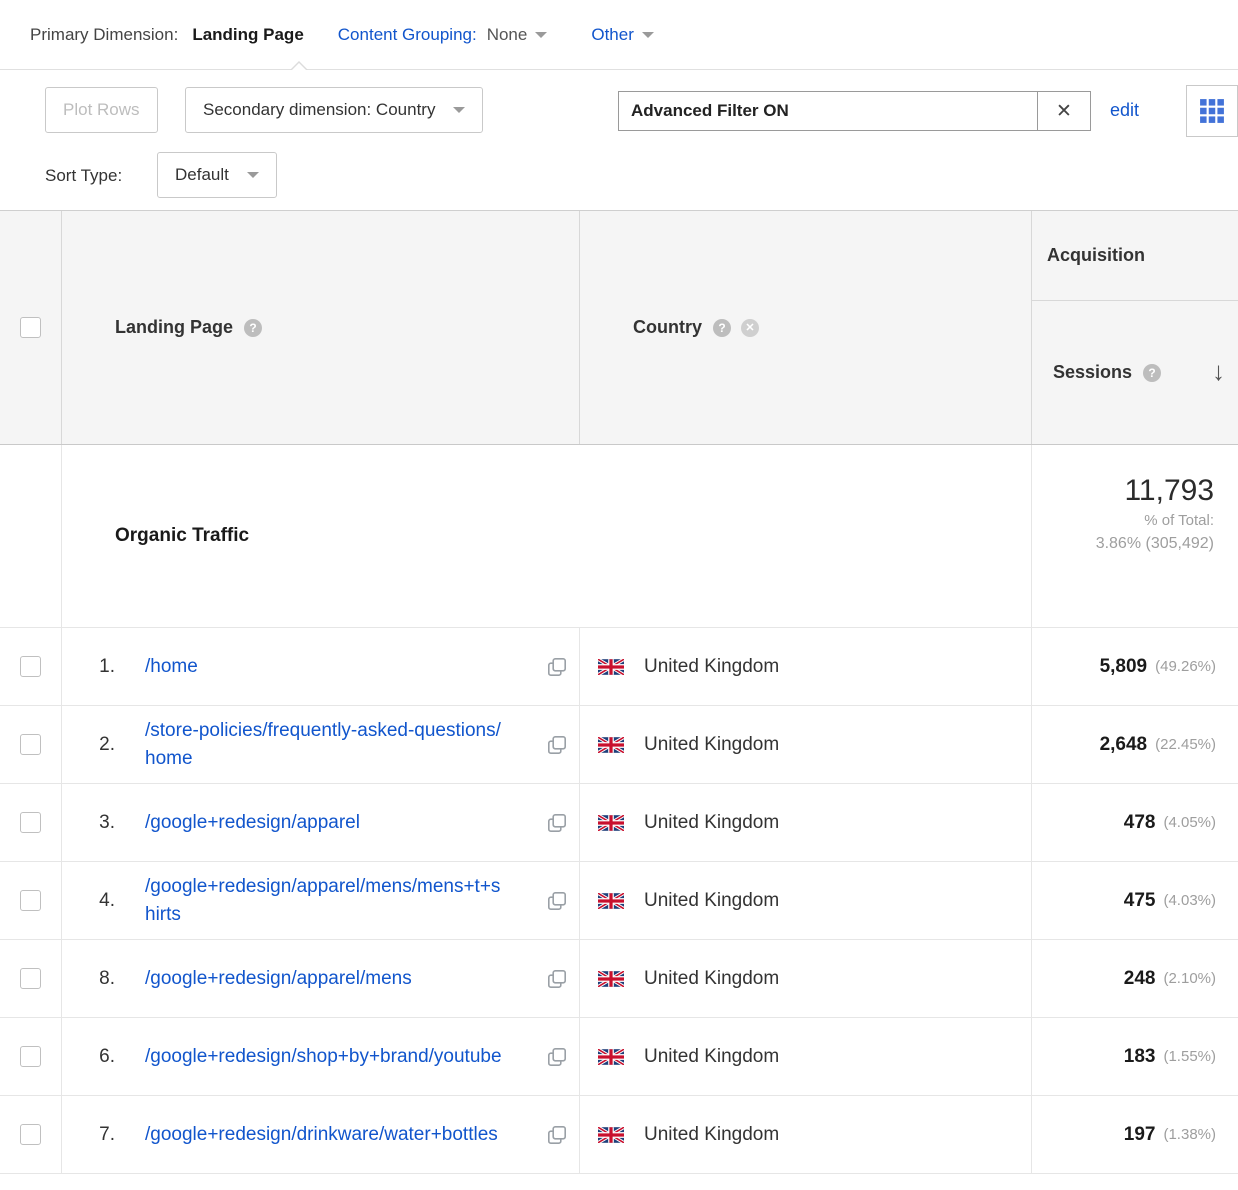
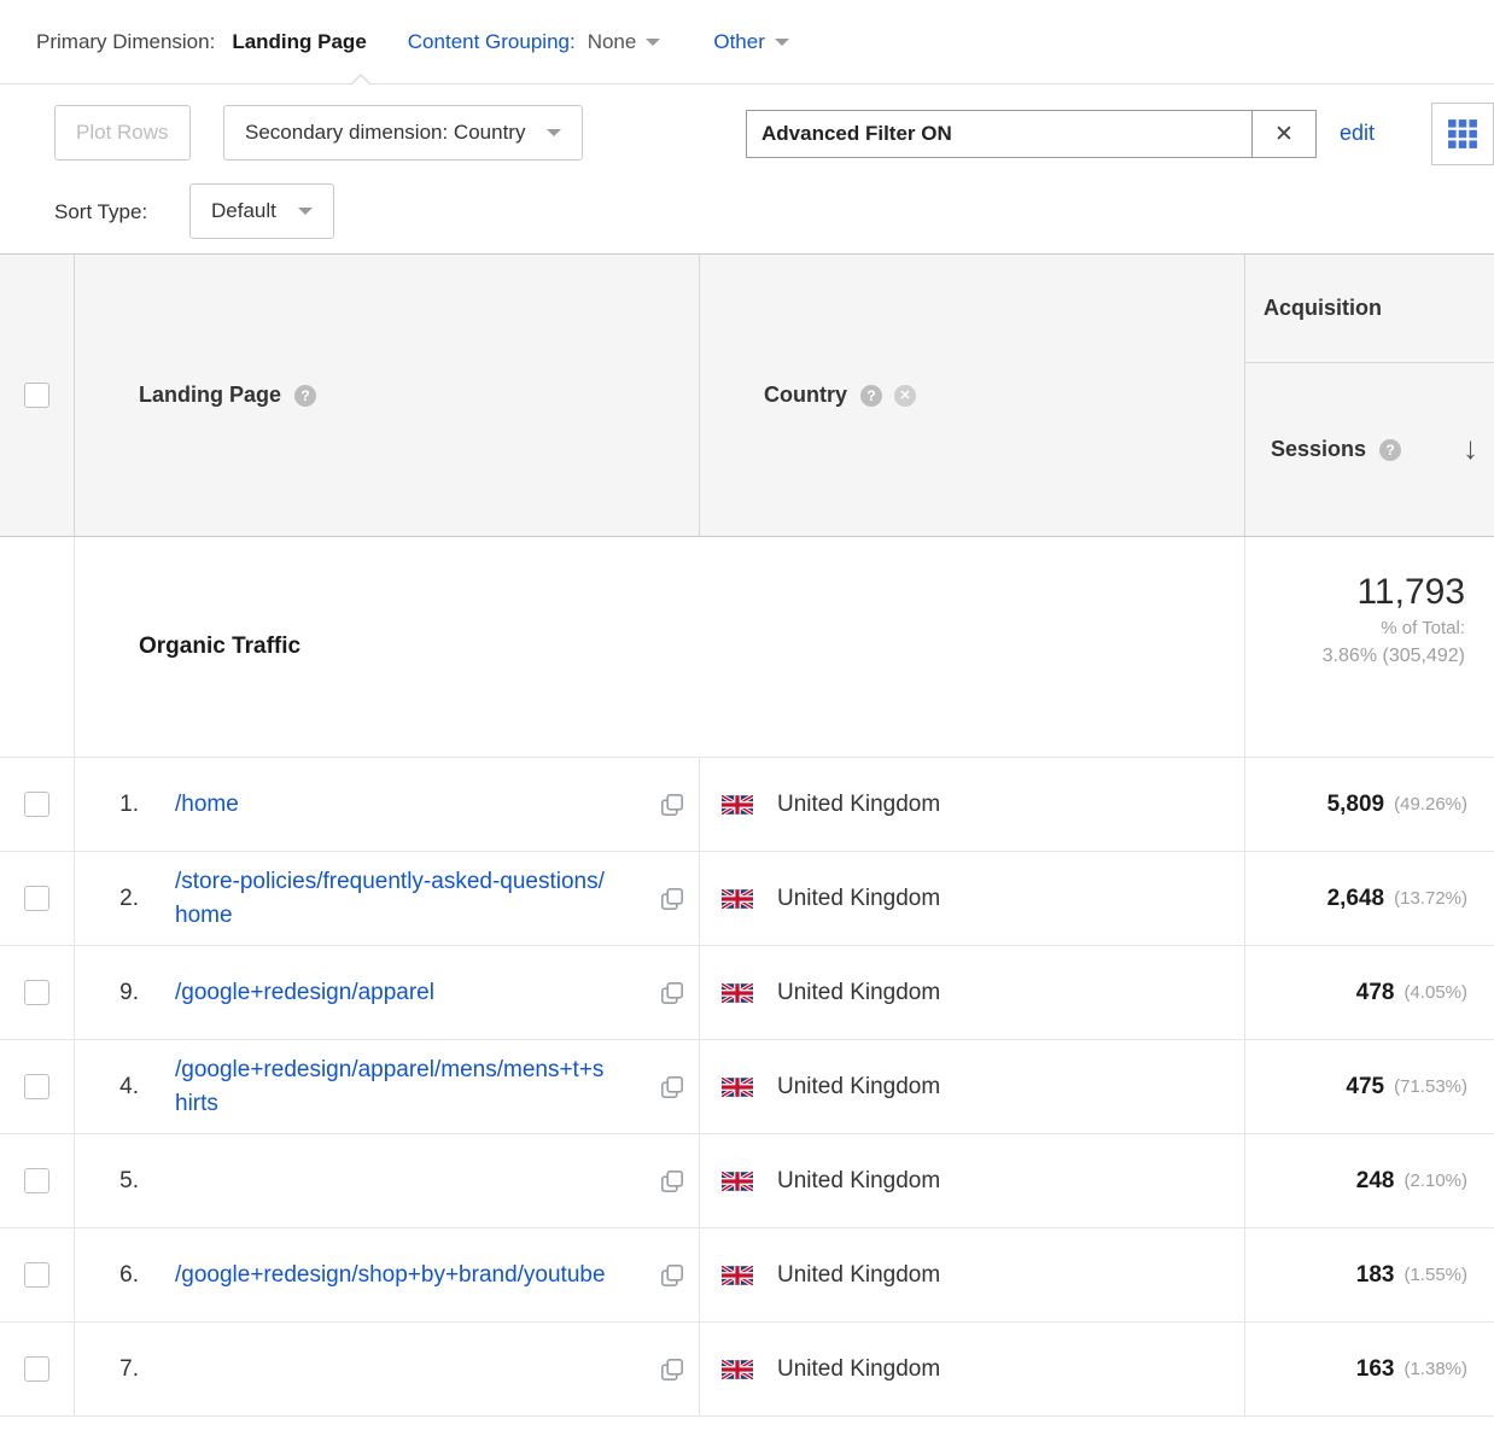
  Primary Dimension:
  Landing Page
  Content Grouping:
  None
  Other
  Plot Rows
  Secondary dimension: Country
  Advanced Filter ON
  ✕
  edit
  Sort Type:
  Default
  Landing Page
  ?
  Country
  ?
  ✕
  Acquisition
  Sessions
  ?
  ↓
  Organic Traffic
  11,793
  % of Total:
  3.86% (305,492)
  1.
  /home
  United Kingdom
  5,809
  (49.26%)
  2.
  /store-policies/frequently-asked-questions/home
  United Kingdom
  2,648
- (22.45%)
+ (13.72%)
- 3.
+ 9.
  /google+redesign/apparel
  United Kingdom
  478
  (4.05%)
  4.
  /google+redesign/apparel/mens/mens+t+shirts
  United Kingdom
  475
- (4.03%)
+ (71.53%)
- 8.
+ 5.
- /google+redesign/apparel/mens
  United Kingdom
  248
  (2.10%)
  6.
  /google+redesign/shop+by+brand/youtube
  United Kingdom
  183
  (1.55%)
  7.
- /google+redesign/drinkware/water+bottles
  United Kingdom
- 197
+ 163
  (1.38%)
